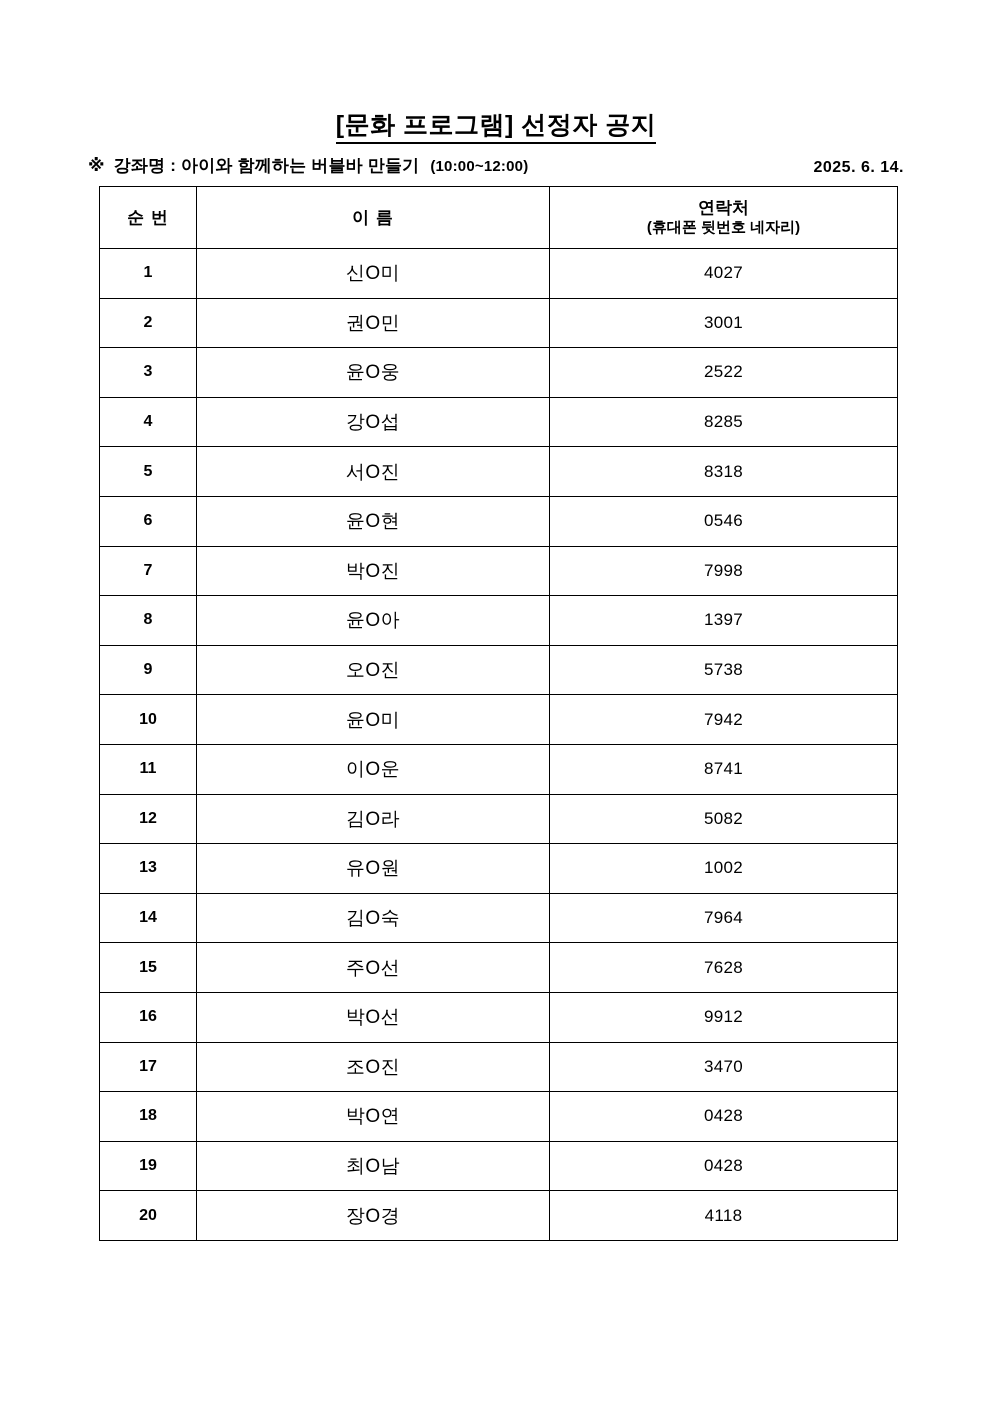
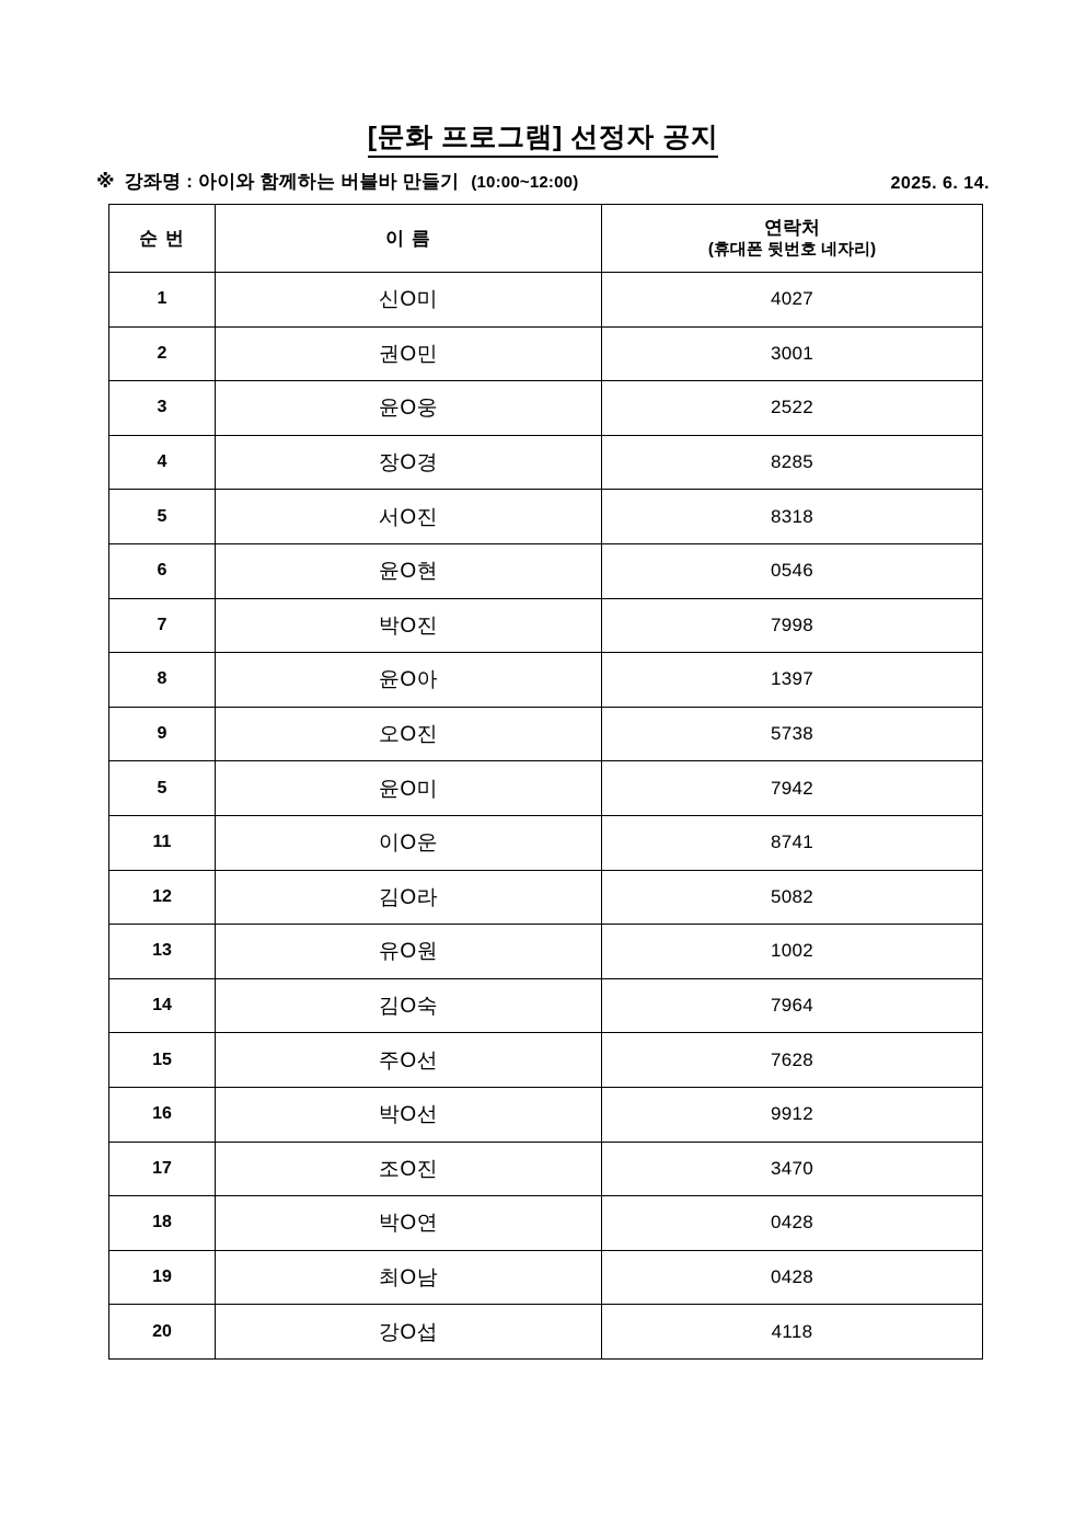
  [문화 프로그램] 선정자 공지
  ※ 강좌명 : 아이와 함께하는 버블바 만들기 (10:00~12:00)
  2025. 6. 14.
  순 번	이 름	연락처 (휴대폰 뒷번호 네자리)
  1	신O미	4027
  2	권O민	3001
  3	윤O웅	2522
- 4	강O섭	8285
+ 4	장O경	8285
  5	서O진	8318
  6	윤O현	0546
  7	박O진	7998
  8	윤O아	1397
  9	오O진	5738
- 10	윤O미	7942
+ 5	윤O미	7942
  11	이O운	8741
  12	김O라	5082
  13	유O원	1002
  14	김O숙	7964
  15	주O선	7628
  16	박O선	9912
  17	조O진	3470
  18	박O연	0428
  19	최O남	0428
- 20	장O경	4118
+ 20	강O섭	4118
